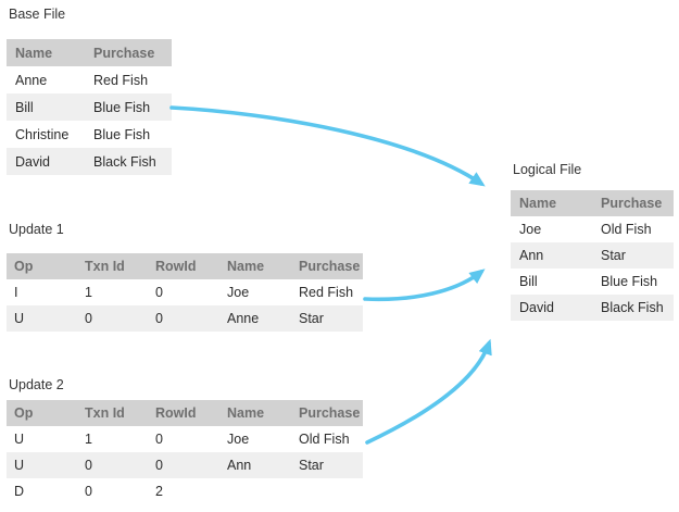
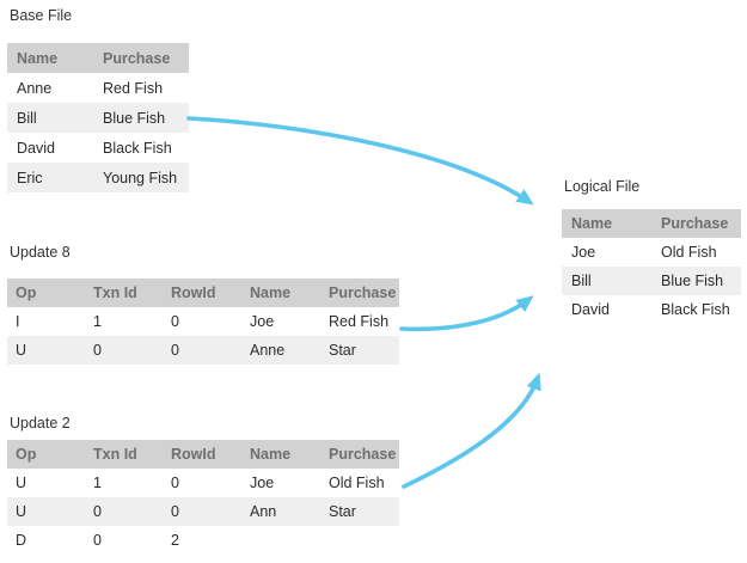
  Base File
  Name	Purchase
  Anne	Red Fish
  Bill	Blue Fish
- Christine	Blue Fish
  David	Black Fish
+ Eric	Young Fish
- Update 1
+ Update 8
  Op	Txn Id	RowId	Name	Purchase
  I	1	0	Joe	Red Fish
  U	0	0	Anne	Star
  Update 2
  Op	Txn Id	RowId	Name	Purchase
  U	1	0	Joe	Old Fish
  U	0	0	Ann	Star
  D	0	2
  Logical File
  Name	Purchase
  Joe	Old Fish
- Ann	Star
  Bill	Blue Fish
  David	Black Fish
